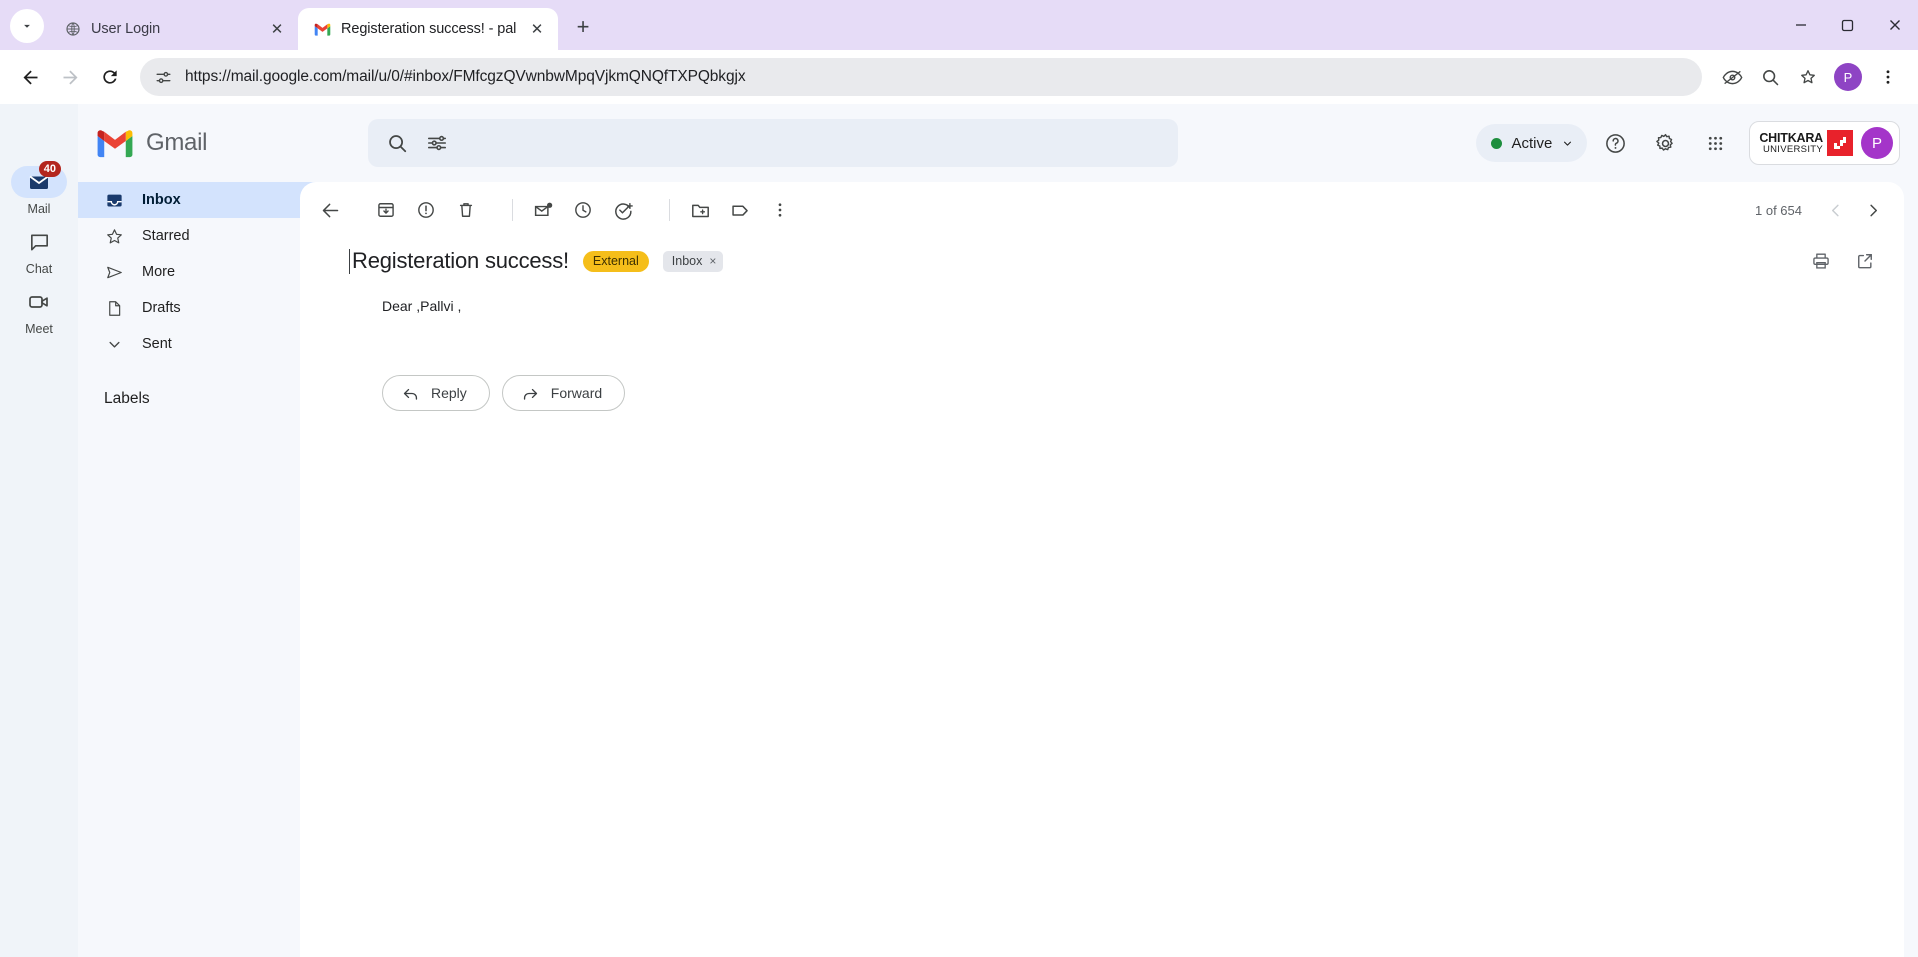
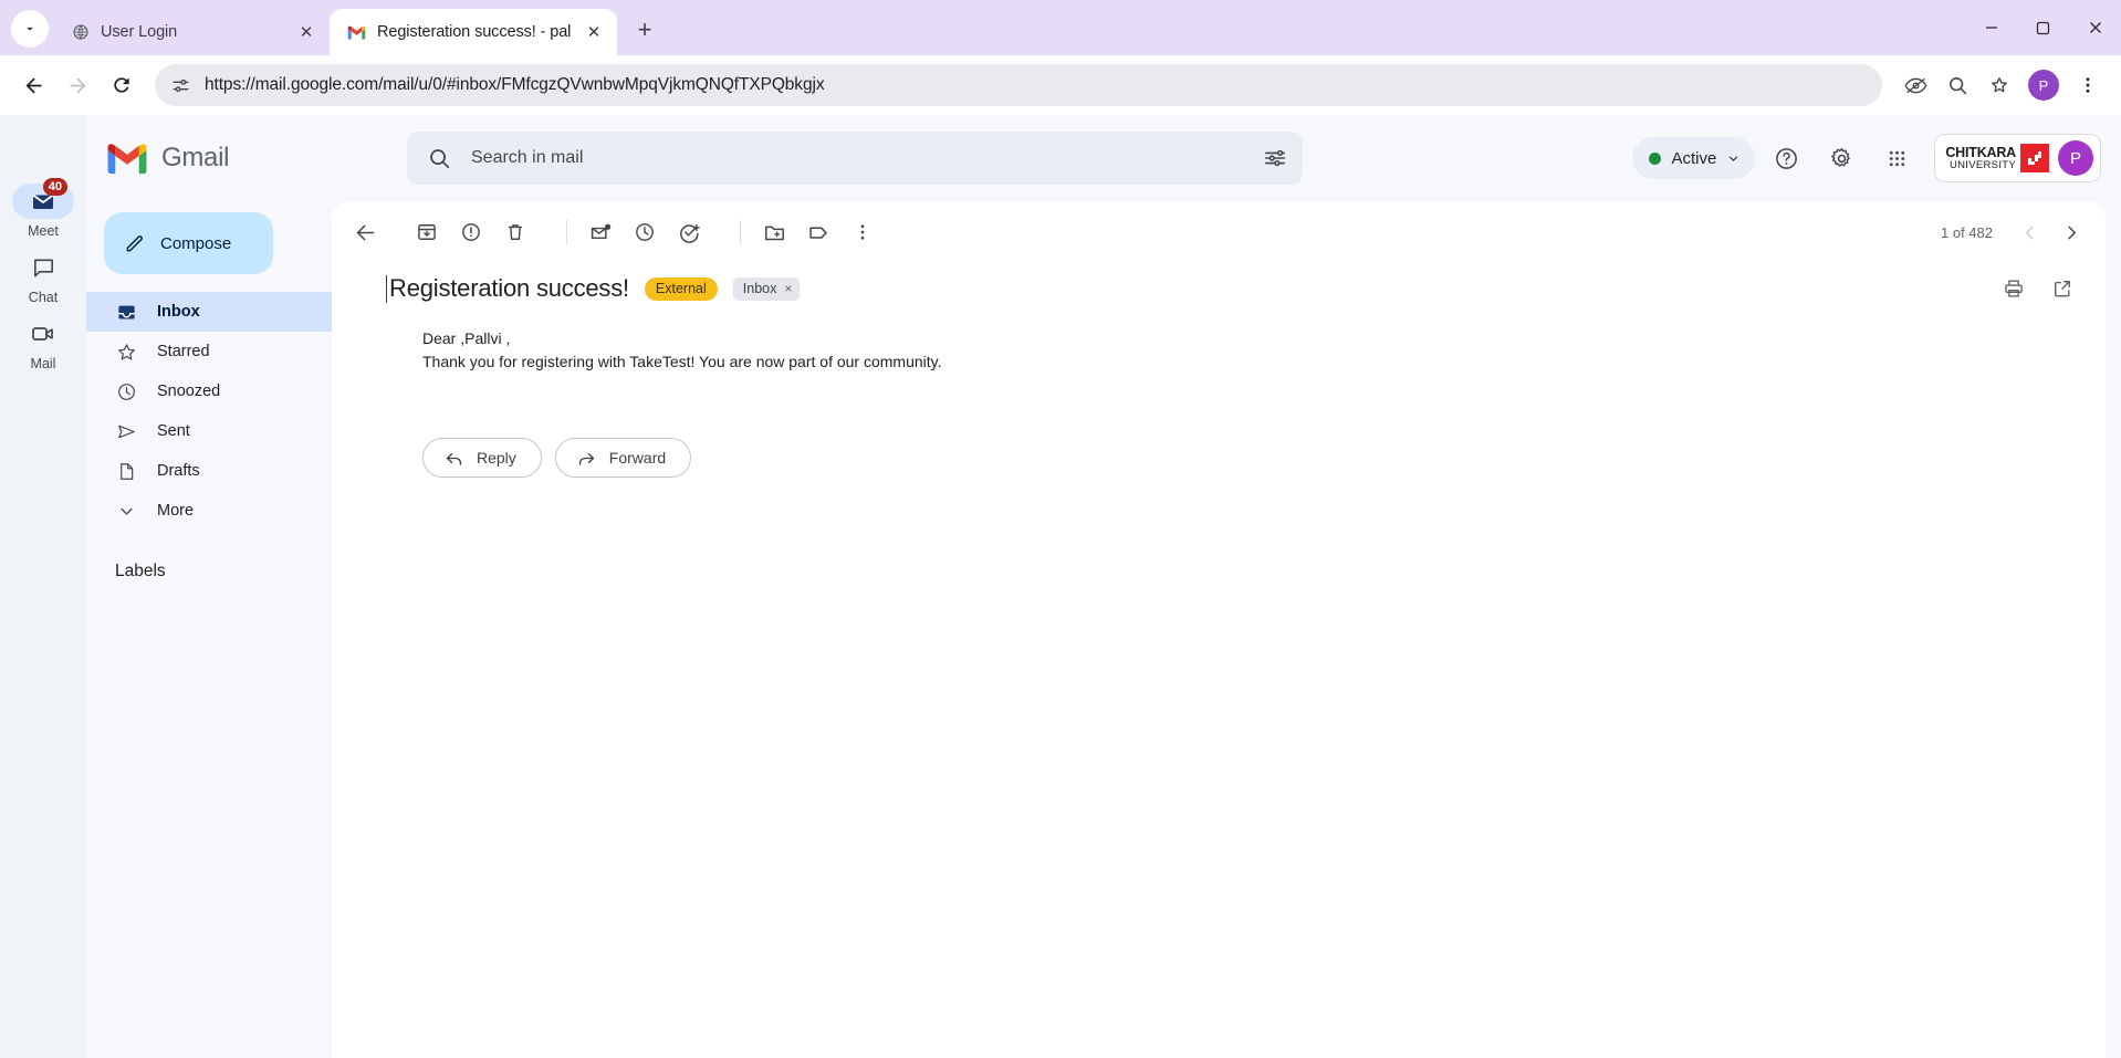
  User Login
  ✕
  Registeration success! - pal
  ✕
  +
  https://mail.google.com/mail/u/0/#inbox/FMfcgzQVwnbwMpqVjkmQNQfTXPQbkgjx
  P
  40
- Mail
+ Meet
  Chat
- Meet
+ Mail
  Gmail
+ Compose
  Inbox
  Starred
+ Snoozed
- More
+ Sent
  Drafts
- Sent
+ More
  Labels
+ Search in mail
  Active
  CHITKARA
  UNIVERSITY
  P
- 1 of 654
+ 1 of 482
  Registeration success!
  External
  Inbox
  ×
  Dear ,Pallvi ,
+ Thank you for registering with TakeTest! You are now part of our community.
  Reply
  Forward
